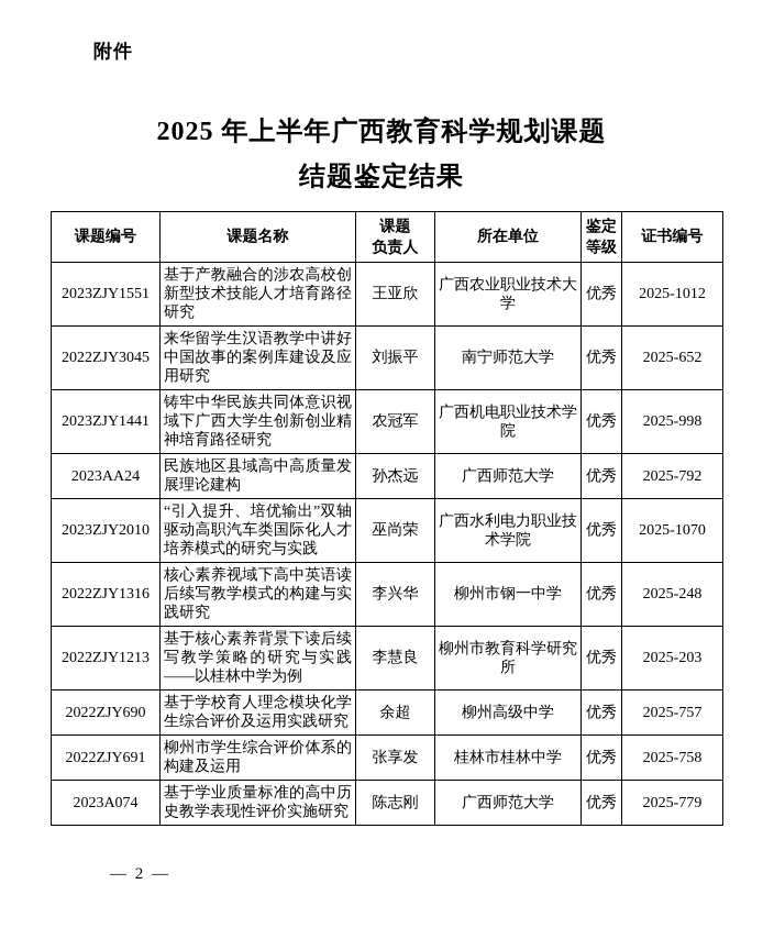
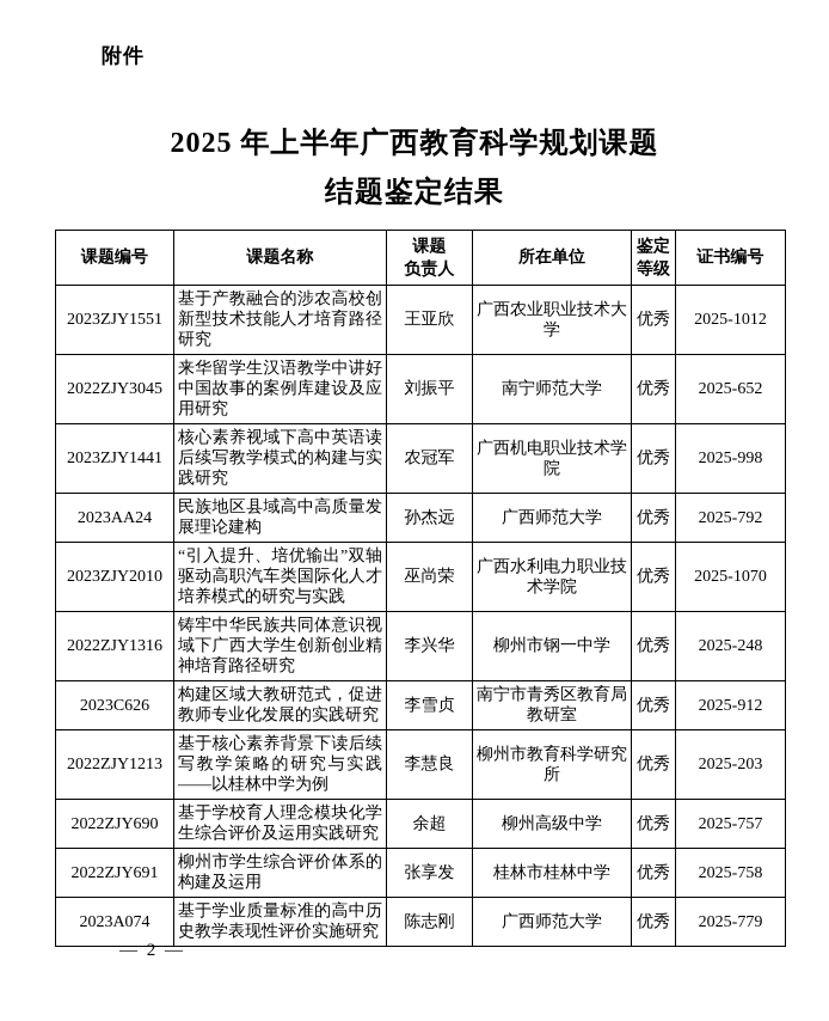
  附件
  2025 年上半年广西教育科学规划课题
  结题鉴定结果
  课题编号	课题名称	课题 负责人	所在单位	鉴定 等级	证书编号
  2023ZJY1551	基于产教融合的涉农高校创新型技术技能人才培育路径研究	王亚欣	广西农业职业技术大学	优秀	2025-1012
  2022ZJY3045	来华留学生汉语教学中讲好中国故事的案例库建设及应用研究	刘振平	南宁师范大学	优秀	2025-652
- 2023ZJY1441	铸牢中华民族共同体意识视域下广西大学生创新创业精神培育路径研究	农冠军	广西机电职业技术学院	优秀	2025-998
+ 2023ZJY1441	核心素养视域下高中英语读后续写教学模式的构建与实践研究	农冠军	广西机电职业技术学院	优秀	2025-998
  2023AA24	民族地区县域高中高质量发展理论建构	孙杰远	广西师范大学	优秀	2025-792
  2023ZJY2010	“引入提升、培优输出”双轴驱动高职汽车类国际化人才培养模式的研究与实践	巫尚荣	广西水利电力职业技术学院	优秀	2025-1070
- 2022ZJY1316	核心素养视域下高中英语读后续写教学模式的构建与实践研究	李兴华	柳州市钢一中学	优秀	2025-248
+ 2022ZJY1316	铸牢中华民族共同体意识视域下广西大学生创新创业精神培育路径研究	李兴华	柳州市钢一中学	优秀	2025-248
+ 2023C626	构建区域大教研范式，促进教师专业化发展的实践研究	李雪贞	南宁市青秀区教育局教研室	优秀	2025-912
  2022ZJY1213	基于核心素养背景下读后续写教学策略的研究与实践——以桂林中学为例	李慧良	柳州市教育科学研究所	优秀	2025-203
  2022ZJY690	基于学校育人理念模块化学生综合评价及运用实践研究	余超	柳州高级中学	优秀	2025-757
  2022ZJY691	柳州市学生综合评价体系的构建及运用	张享发	桂林市桂林中学	优秀	2025-758
  2023A074	基于学业质量标准的高中历史教学表现性评价实施研究	陈志刚	广西师范大学	优秀	2025-779
  — 2 —
